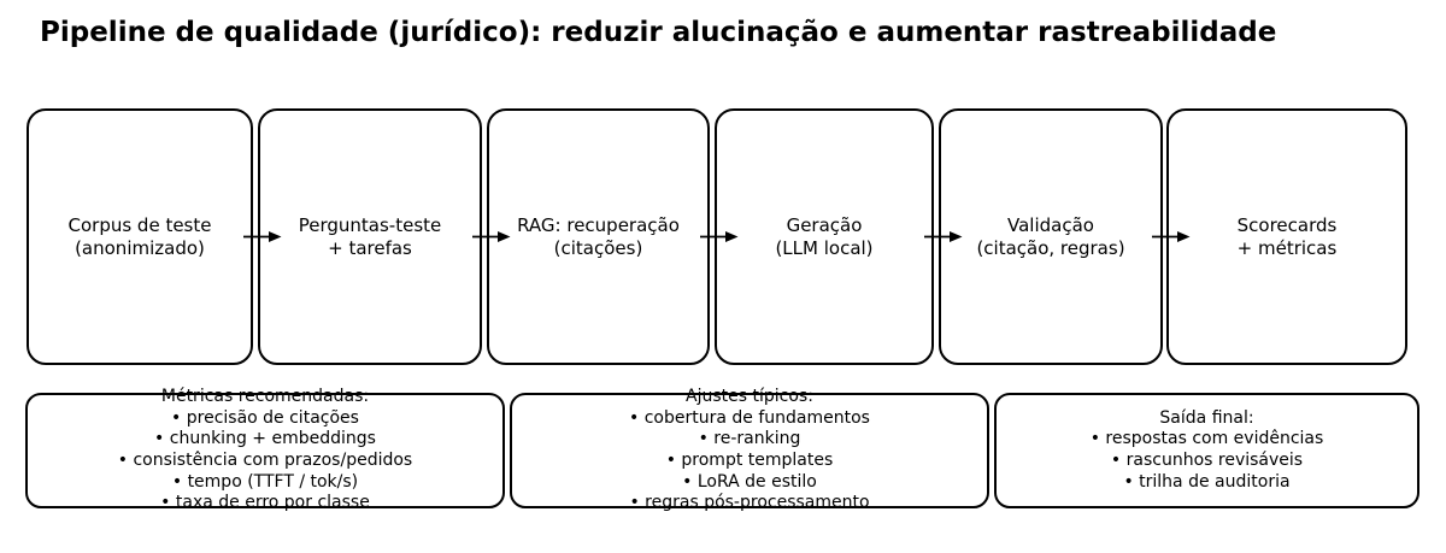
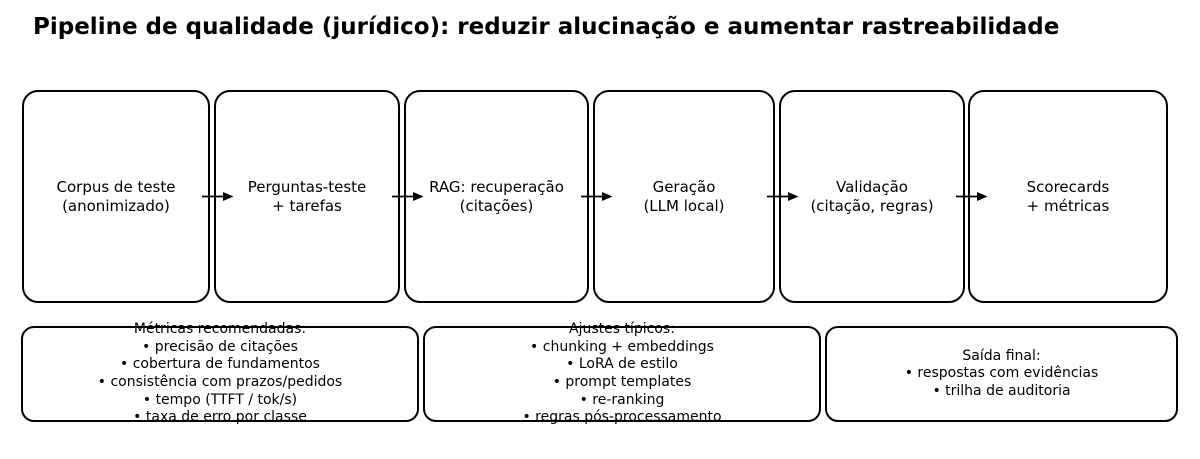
  Pipeline de qualidade (jurídico): reduzir alucinação e aumentar rastreabilidade
  Corpus de teste
  (anonimizado)
  Perguntas-teste
  + tarefas
  RAG: recuperação
  (citações)
  Geração
  (LLM local)
  Validação
  (citação, regras)
  Scorecards
  + métricas
  Métricas recomendadas:
  • precisão de citações
- • chunking + embeddings
+ • cobertura de fundamentos
  • consistência com prazos/pedidos
  • tempo (TTFT / tok/s)
  • taxa de erro por classe
  Ajustes típicos:
- • cobertura de fundamentos
+ • chunking + embeddings
- • re-ranking
+ • LoRA de estilo
  • prompt templates
- • LoRA de estilo
+ • re-ranking
  • regras pós-processamento
  Saída final:
  • respostas com evidências
- • rascunhos revisáveis
  • trilha de auditoria
